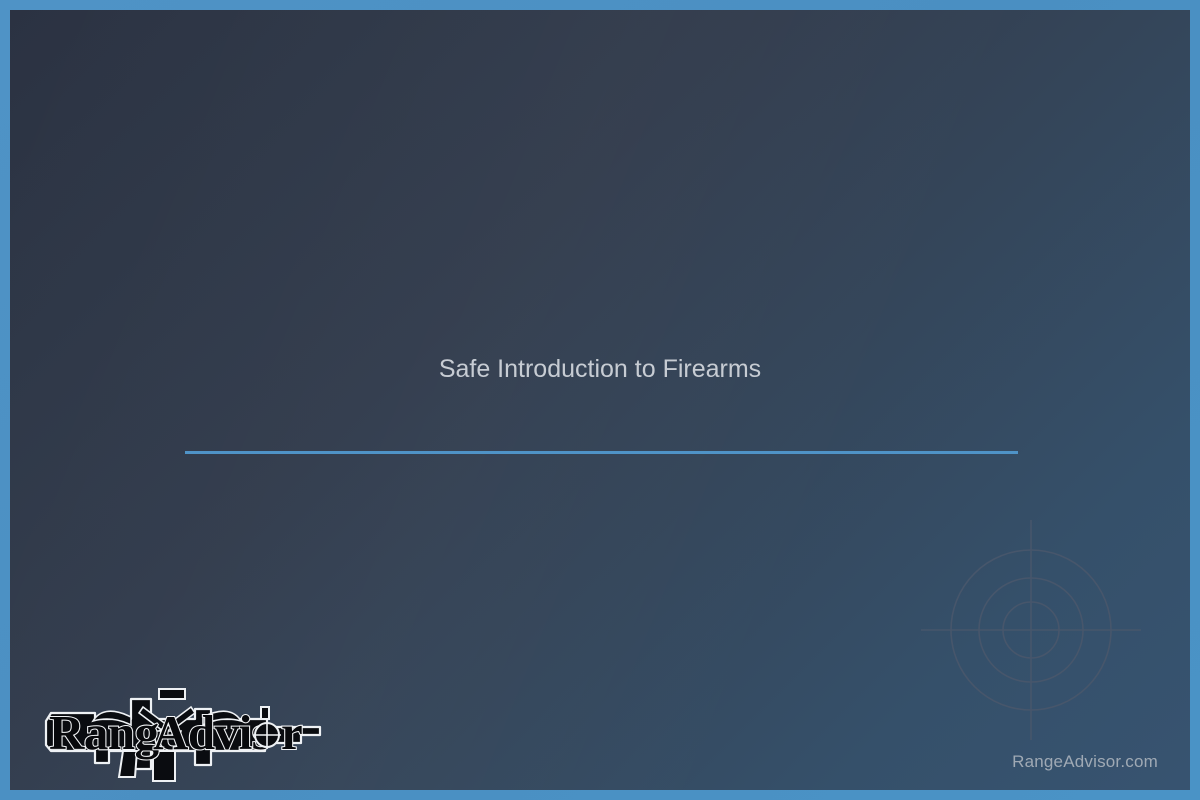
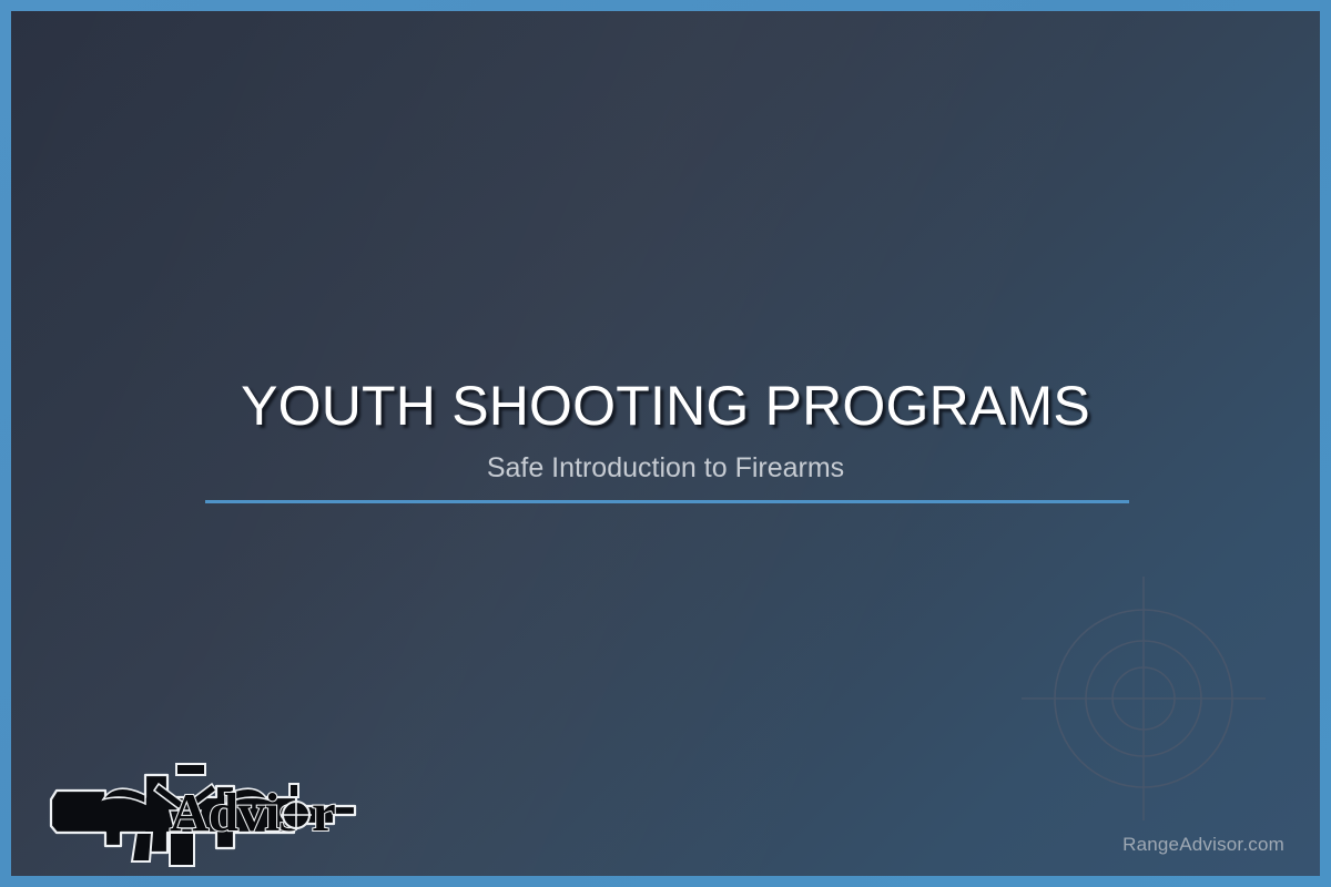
+ YOUTH SHOOTING PROGRAMS
  Safe Introduction to Firearms
  RangeAdvisor.com
- Range
  Advi
  r
